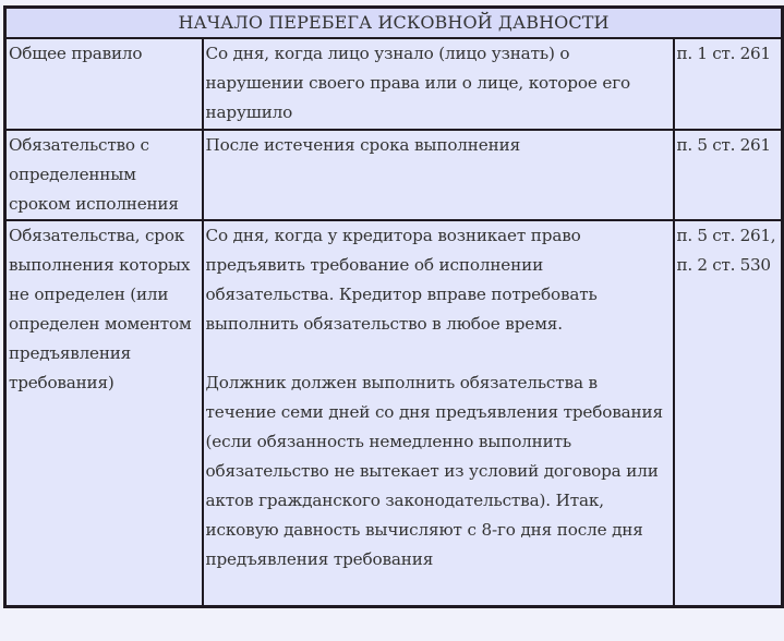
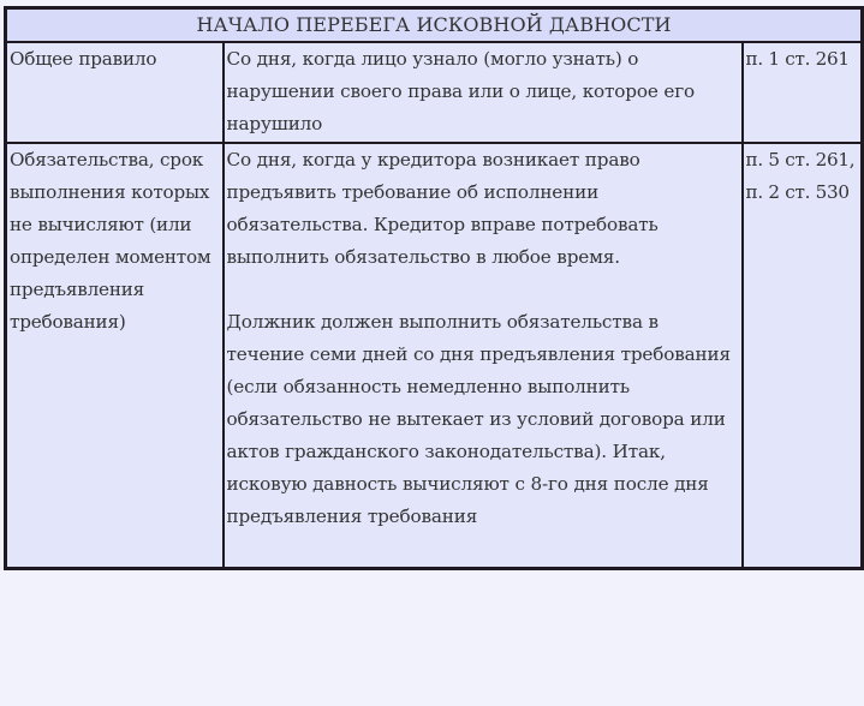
  НАЧАЛО ПЕРЕБЕГА ИСКОВНОЙ ДАВНОСТИ
- Общее правило	Со дня, когда лицо узнало (лицо узнать) о нарушении своего права или о лице, которое его нарушило	п. 1 ст. 261
+ Общее правило	Со дня, когда лицо узнало (могло узнать) о нарушении своего права или о лице, которое его нарушило	п. 1 ст. 261
- Обязательство с определенным сроком исполнения	После истечения срока выполнения	п. 5 ст. 261
- Обязательства, срок выполнения которых не определен (или определен моментом предъявления требования)	Со дня, когда у кредитора возникает право предъявить требование об исполнении обязательства. Кредитор вправе потребовать выполнить обязательство в любое время. Должник должен выполнить обязательства в течение семи дней со дня предъявления требования (если обязанность немедленно выполнить обязательство не вытекает из условий договора или актов гражданского законодательства). Итак, исковую давность вычисляют с 8-го дня после дня предъявления требования	п. 5 ст. 261, п. 2 ст. 530
+ Обязательства, срок выполнения которых не вычисляют (или определен моментом предъявления требования)	Со дня, когда у кредитора возникает право предъявить требование об исполнении обязательства. Кредитор вправе потребовать выполнить обязательство в любое время. Должник должен выполнить обязательства в течение семи дней со дня предъявления требования (если обязанность немедленно выполнить обязательство не вытекает из условий договора или актов гражданского законодательства). Итак, исковую давность вычисляют с 8-го дня после дня предъявления требования	п. 5 ст. 261, п. 2 ст. 530
